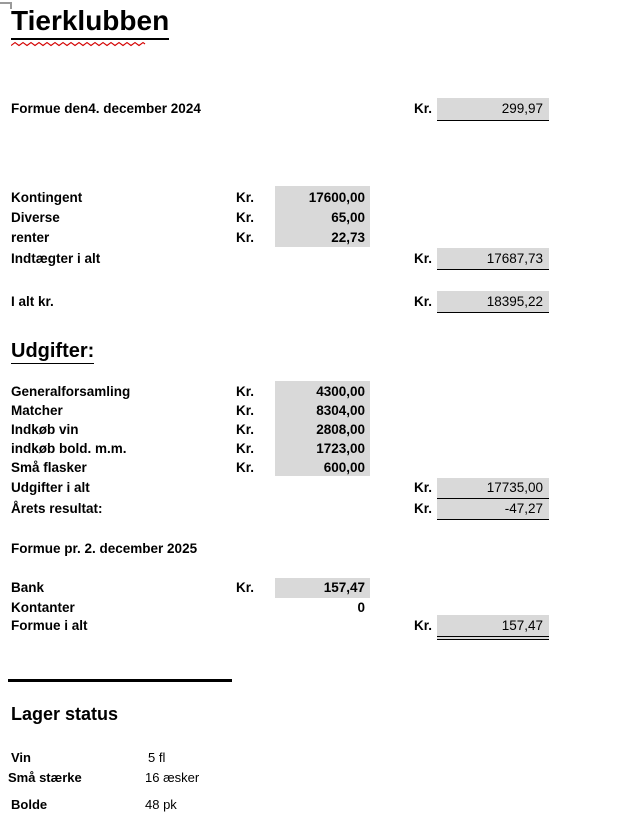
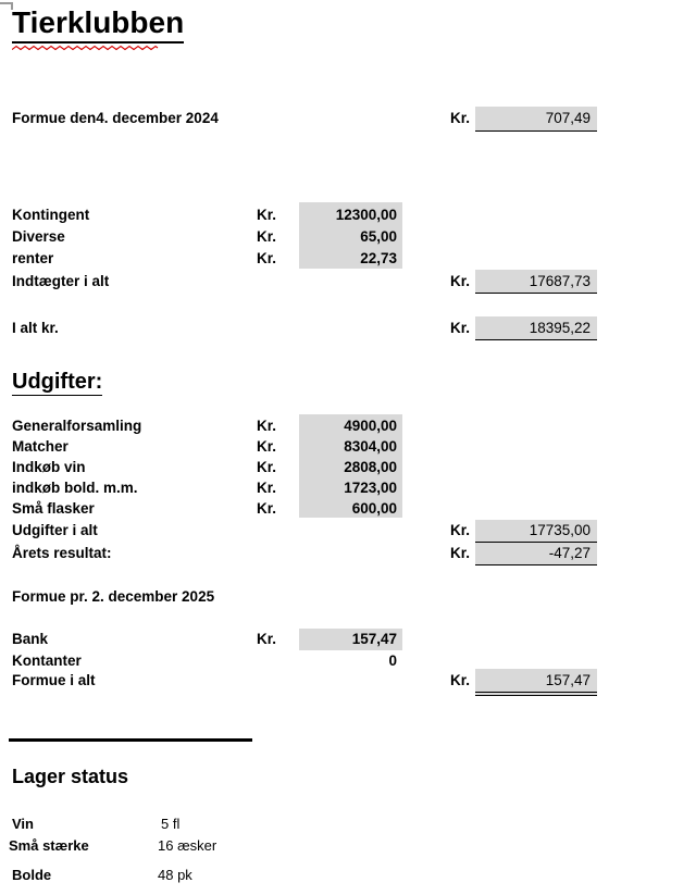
  Tierklubben
  Formue den4. december 2024
  Kr.
- 299,97
+ 707,49
  Kontingent
  Kr.
- 17600,00
+ 12300,00
  Diverse
  Kr.
  65,00
  renter
  Kr.
  22,73
  Indtægter i alt
  Kr.
  17687,73
  I alt kr.
  Kr.
  18395,22
  Udgifter:
  Generalforsamling
  Kr.
- 4300,00
+ 4900,00
  Matcher
  Kr.
  8304,00
  Indkøb vin
  Kr.
  2808,00
  indkøb bold. m.m.
  Kr.
  1723,00
  Små flasker
  Kr.
  600,00
  Udgifter i alt
  Kr.
  17735,00
  Årets resultat:
  Kr.
  -47,27
  Formue pr. 2. december 2025
  Bank
  Kr.
  157,47
  Kontanter
  0
  Formue i alt
  Kr.
  157,47
  Lager status
  Vin
  5 fl
  Små stærke
  16 æsker
  Bolde
  48 pk
